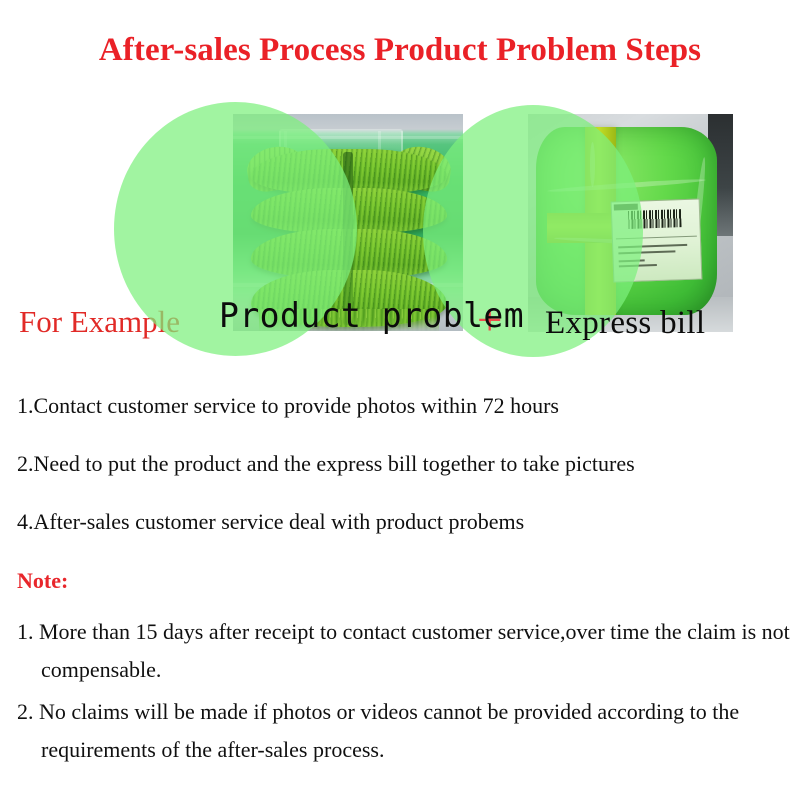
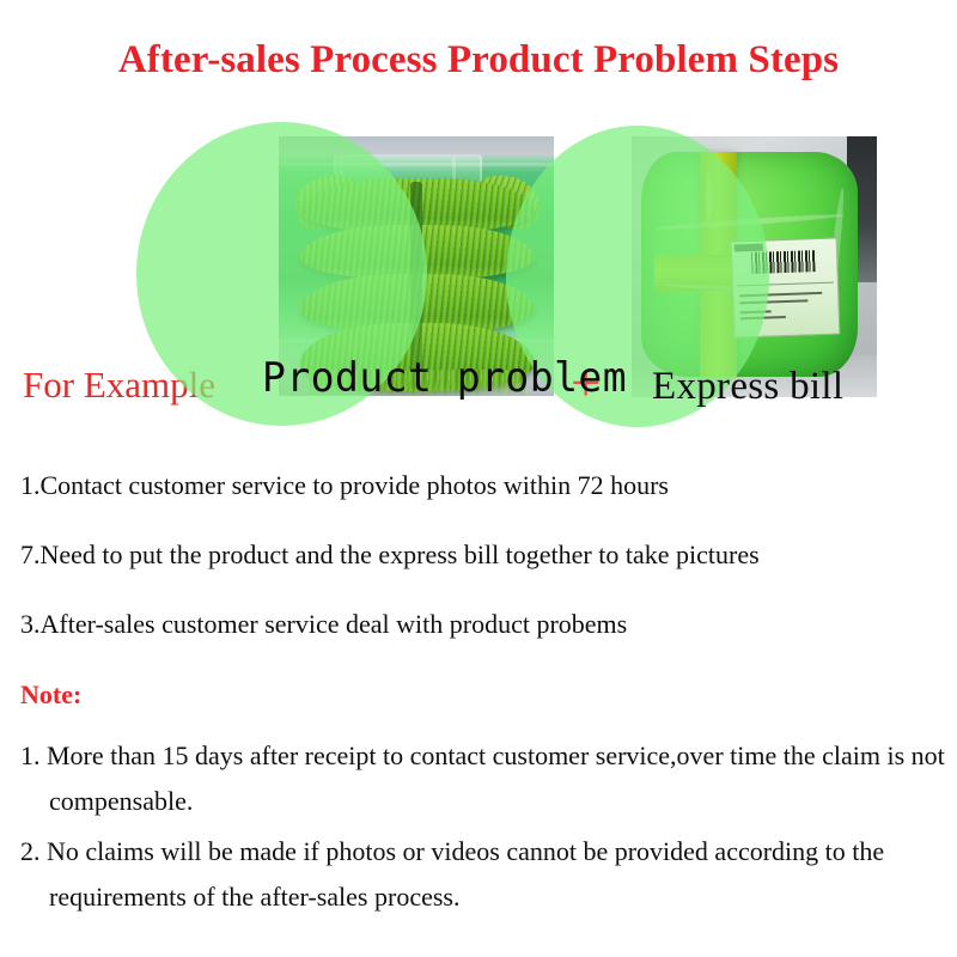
  After-sales Process Product Problem Steps
  For Example
  Product problem
  Express bill
  +
  1.Contact customer service to provide photos within 72 hours
- 2.Need to put the product and the express bill together to take pictures
+ 7.Need to put the product and the express bill together to take pictures
- 4.After-sales customer service deal with product probems
+ 3.After-sales customer service deal with product probems
  Note:
  1. More than 15 days after receipt to contact customer service,over time the claim is not compensable.
  2. No claims will be made if photos or videos cannot be provided according to the requirements of the after-sales process.
